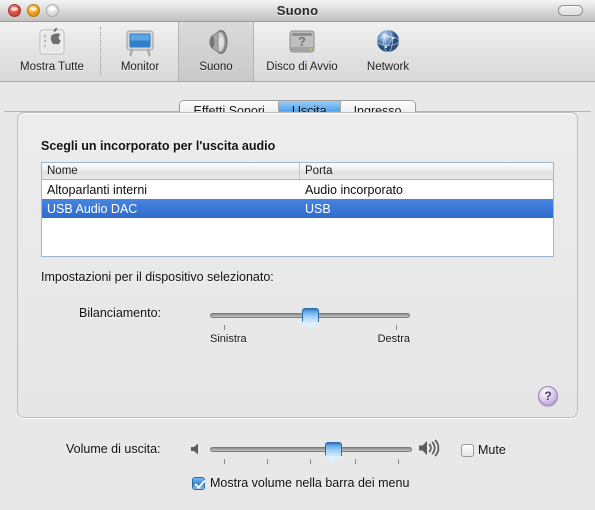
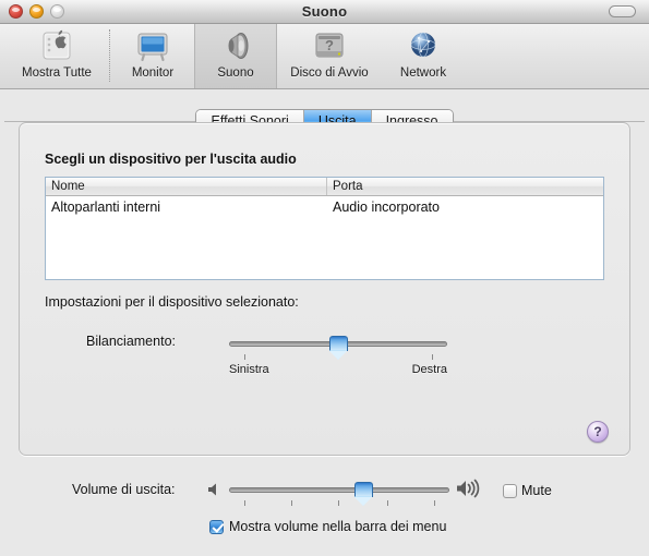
  Suono
  Mostra Tutte
  Monitor
  Suono
  ?
  Disco di Avvio
  Network
  Effetti Sonori
  Uscita
  Ingresso
- Scegli un incorporato per l'uscita audio
+ Scegli un dispositivo per l'uscita audio
  Nome
  Porta
  Altoparlanti interni
  Audio incorporato
- USB Audio DAC
- USB
  Impostazioni per il dispositivo selezionato:
  Bilanciamento:
  Sinistra
  Destra
  ?
  Volume di uscita:
  Mute
  Mostra volume nella barra dei menu
